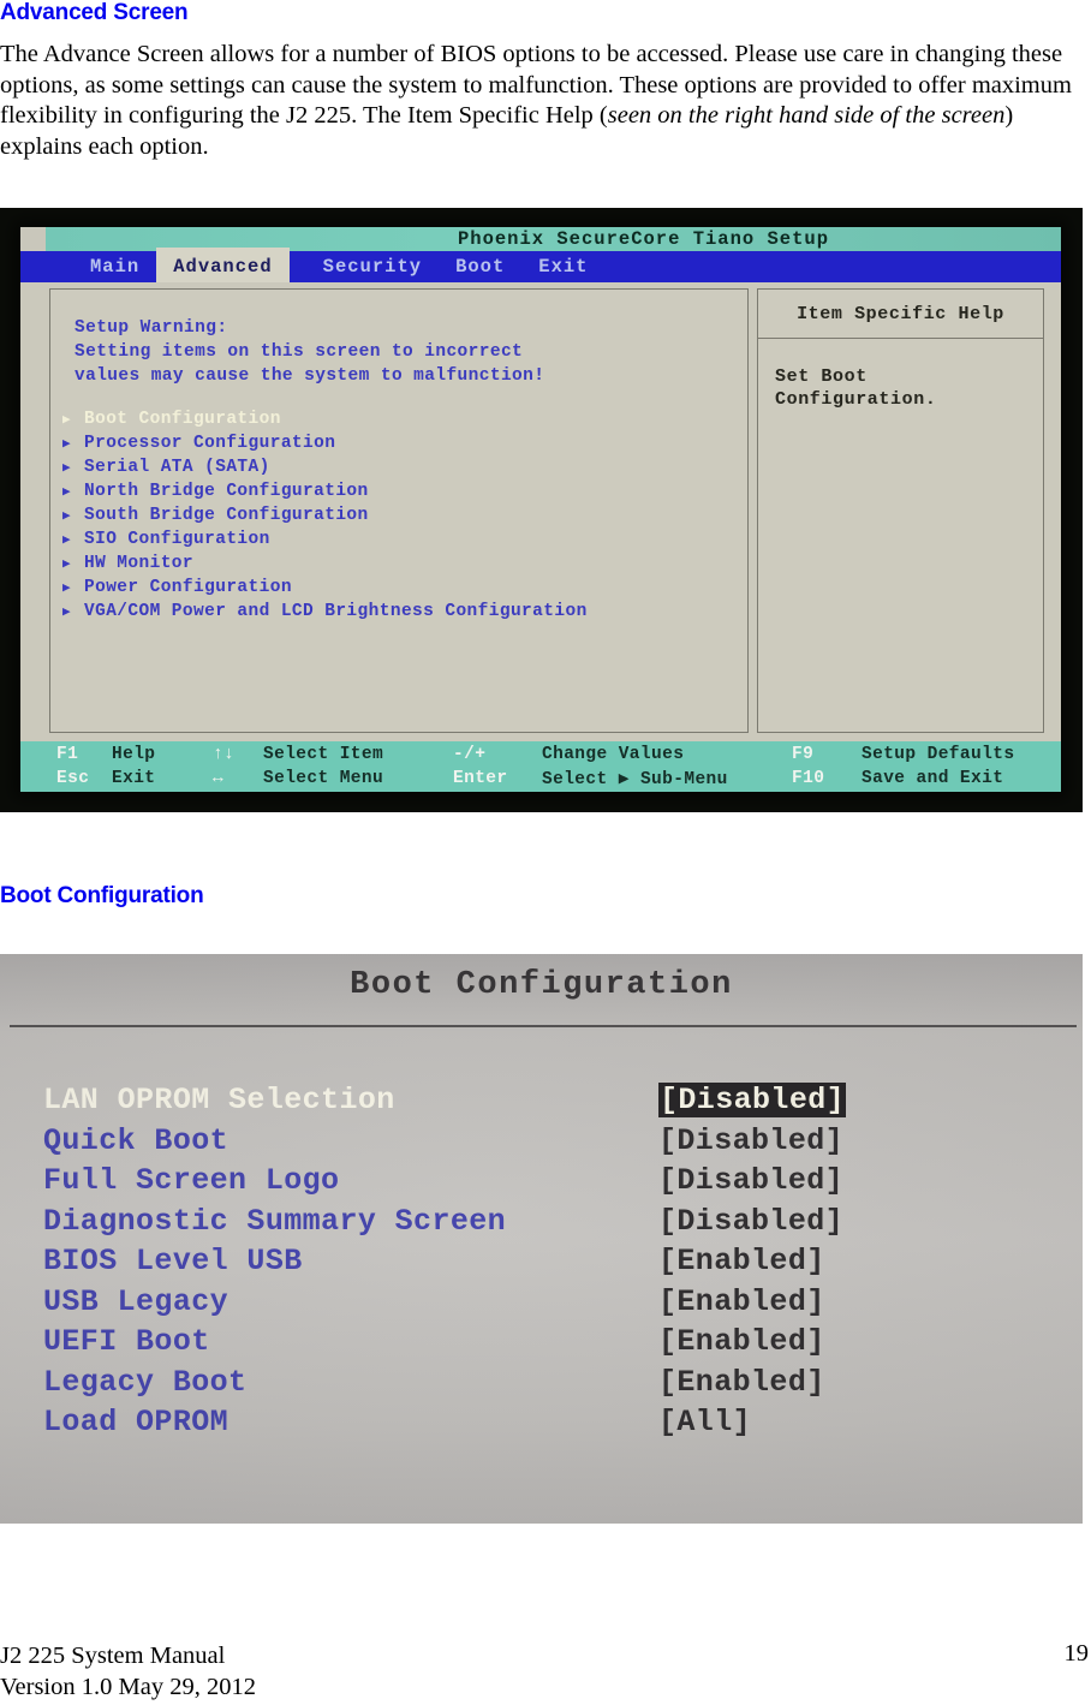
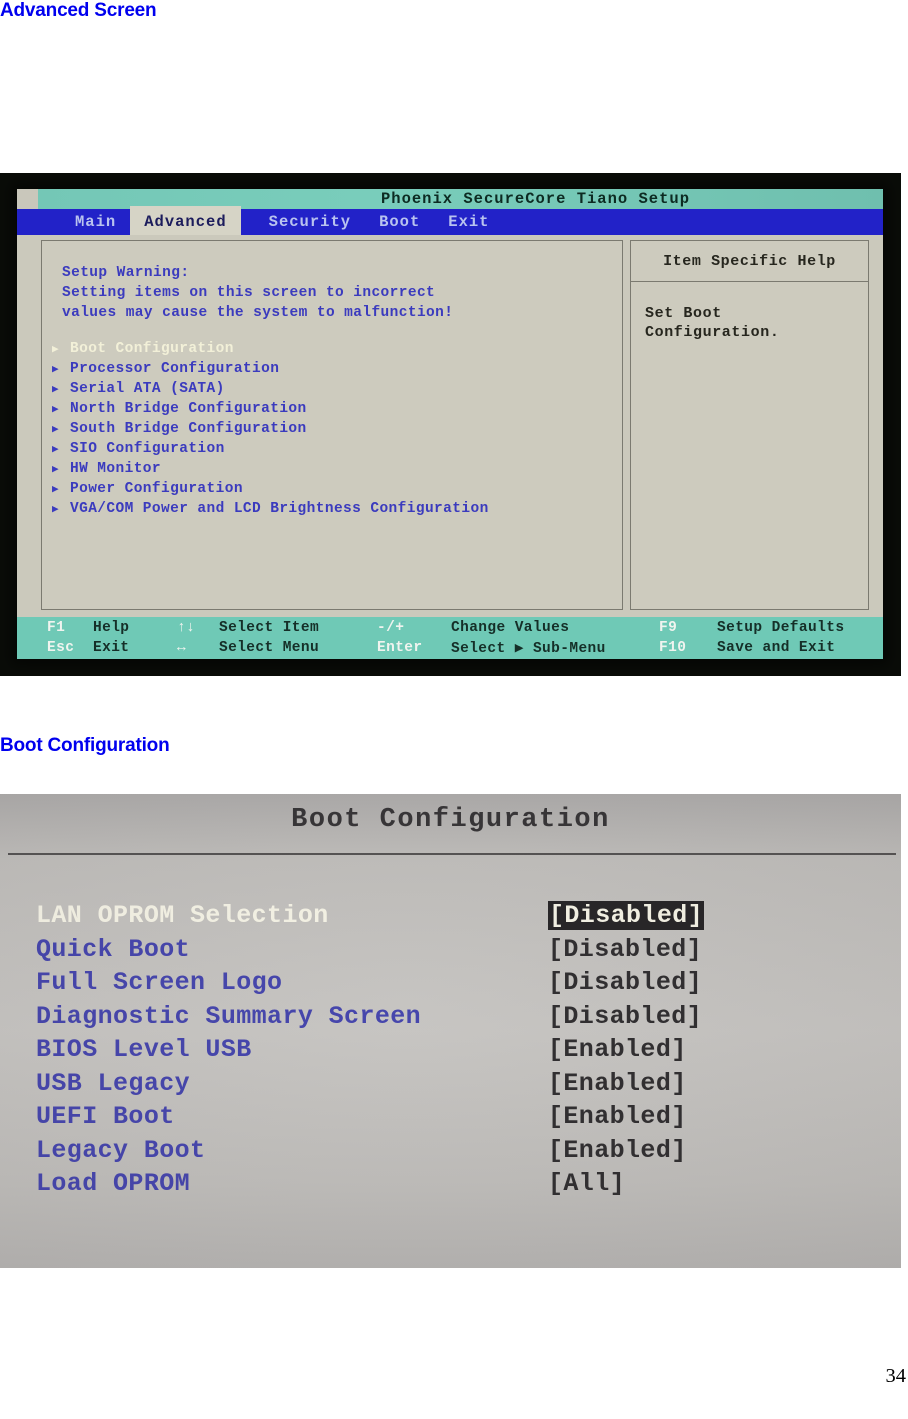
  Advanced Screen
- The Advance Screen allows for a number of BIOS options to be accessed. Please use care in changing these options, as some settings can cause the system to malfunction. These options are provided to offer maximum flexibility in configuring the J2 225. The Item Specific Help (seen on the right hand side of the screen) explains each option.
  Boot Configuration
- J2 225 System Manual
- Version 1.0 May 29, 2012
- 19
+ 34
